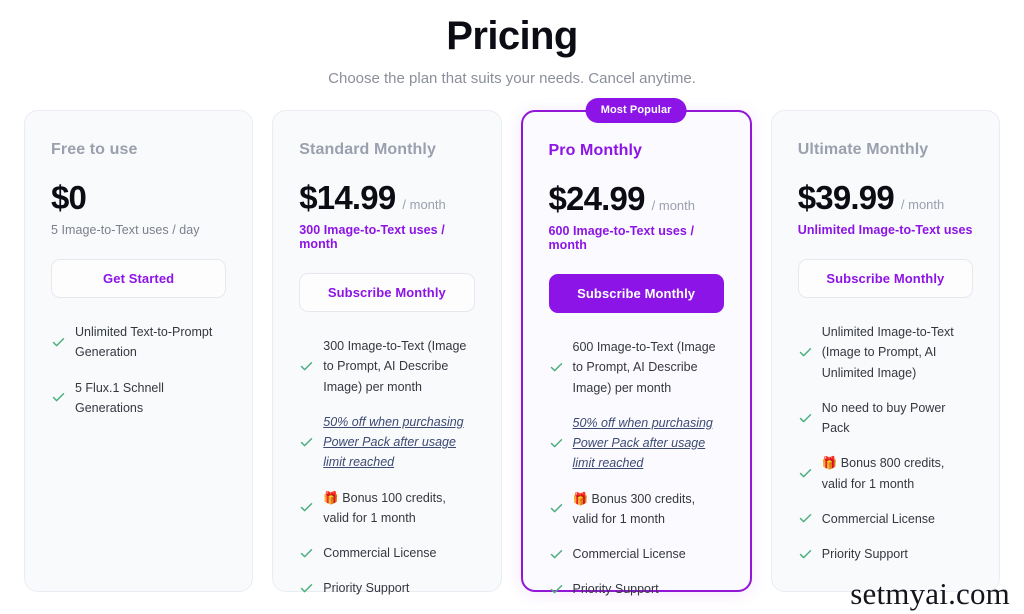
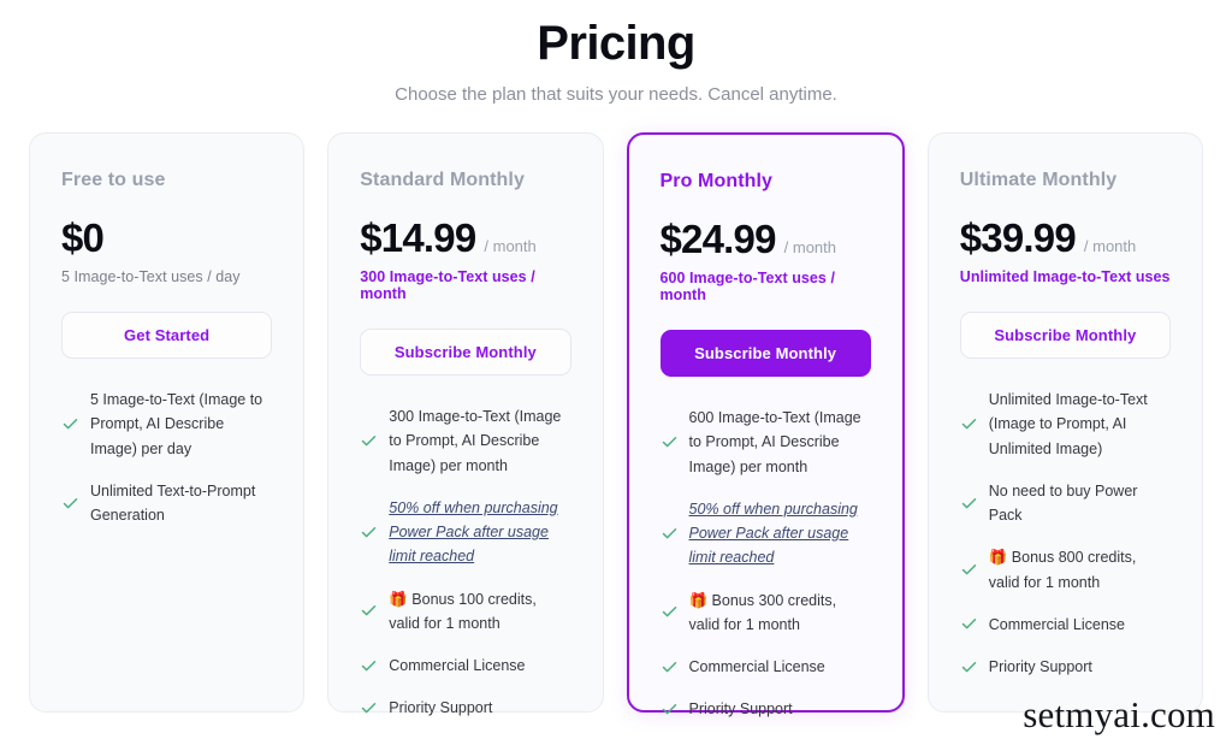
  Pricing
  Choose the plan that suits your needs. Cancel anytime.
  Free to use
  $0
  5 Image-to-Text uses / day
  Get Started
+ 5 Image-to-Text (Image to Prompt, AI Describe Image) per day
  Unlimited Text-to-Prompt Generation
- 5 Flux.1 Schnell Generations
  Standard Monthly
  $14.99
  / month
  300 Image-to-Text uses / month
  Subscribe Monthly
  300 Image-to-Text (Image to Prompt, AI Describe Image) per month
  50% off when purchasing Power Pack after usage limit reached
  🎁 Bonus 100 credits, valid for 1 month
  Commercial License
  Priority Support
- Most Popular
  Pro Monthly
  $24.99
  / month
  600 Image-to-Text uses / month
  Subscribe Monthly
  600 Image-to-Text (Image to Prompt, AI Describe Image) per month
  50% off when purchasing Power Pack after usage limit reached
  🎁 Bonus 300 credits, valid for 1 month
  Commercial License
  Priority Support
  Ultimate Monthly
  $39.99
  / month
  Unlimited Image-to-Text uses
  Subscribe Monthly
  Unlimited Image-to-Text (Image to Prompt, AI Unlimited Image)
  No need to buy Power Pack
  🎁 Bonus 800 credits, valid for 1 month
  Commercial License
  Priority Support
  setmyai.com
